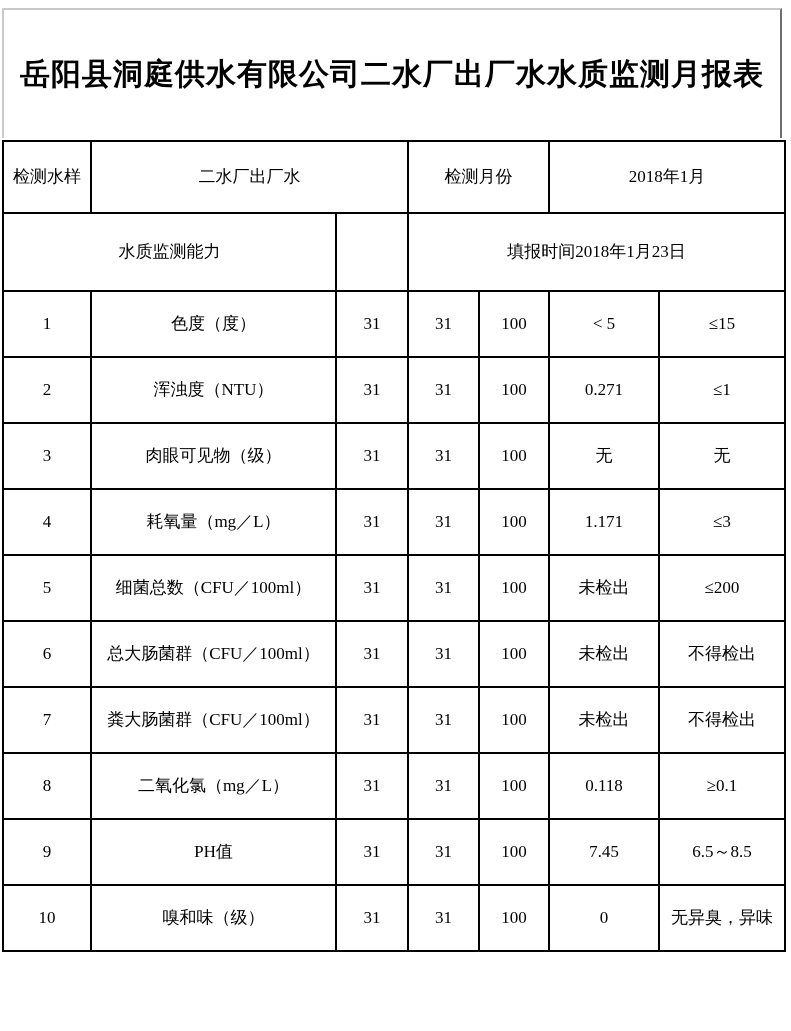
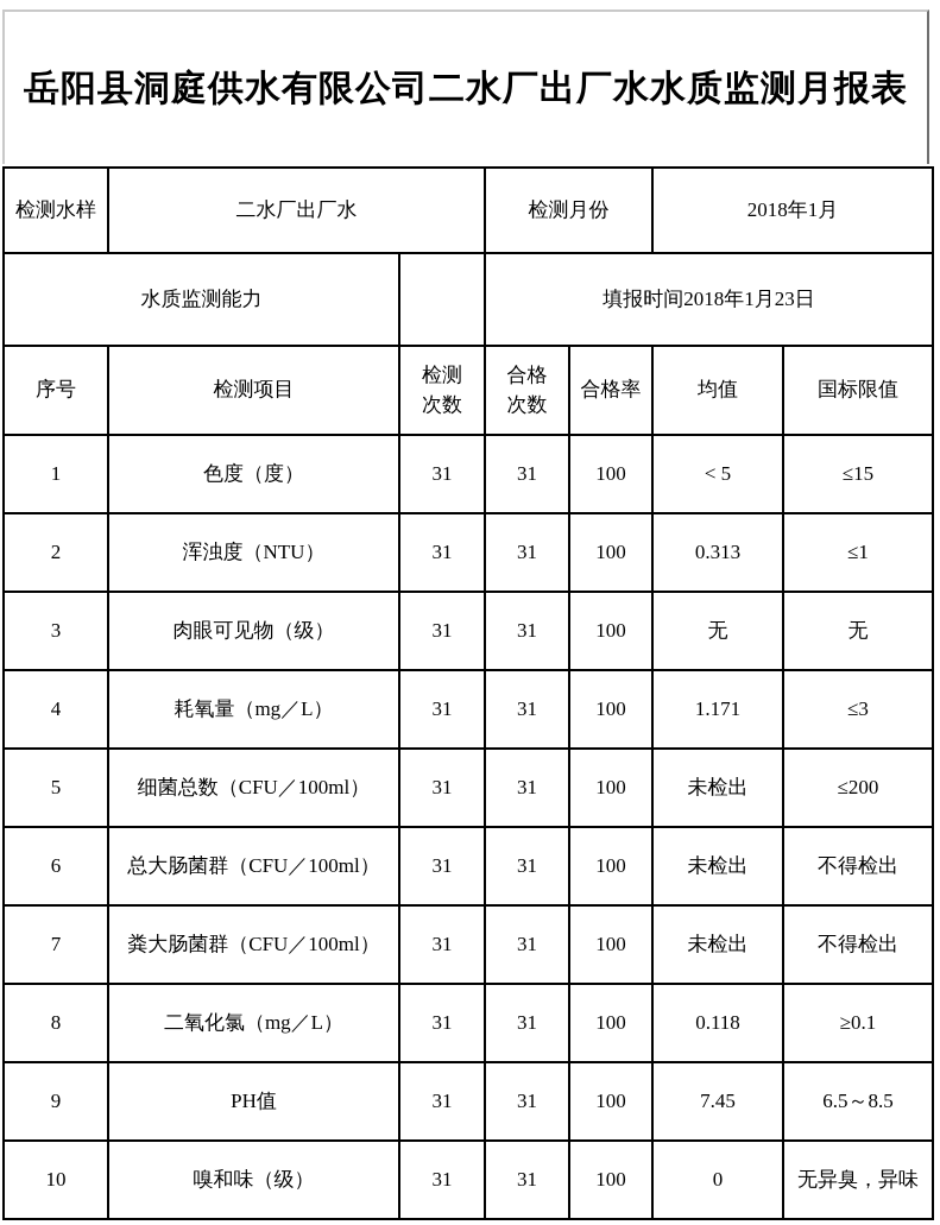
  岳阳县洞庭供水有限公司二水厂出厂水水质监测月报表
  检测水样	二水厂出厂水	检测月份	2018年1月
  水质监测能力		填报时间2018年1月23日
+ 序号	检测项目	检测 次数	合格 次数	合格率	均值	国标限值
  1	色度（度）	31	31	100	< 5	≤15
- 2	浑浊度（NTU）	31	31	100	0.271	≤1
+ 2	浑浊度（NTU）	31	31	100	0.313	≤1
  3	肉眼可见物（级）	31	31	100	无	无
  4	耗氧量（mg／L）	31	31	100	1.171	≤3
  5	细菌总数（CFU／100ml）	31	31	100	未检出	≤200
  6	总大肠菌群（CFU／100ml）	31	31	100	未检出	不得检出
  7	粪大肠菌群（CFU／100ml）	31	31	100	未检出	不得检出
  8	二氧化氯（mg／L）	31	31	100	0.118	≥0.1
  9	PH值	31	31	100	7.45	6.5～8.5
  10	嗅和味（级）	31	31	100	0	无异臭，异味
